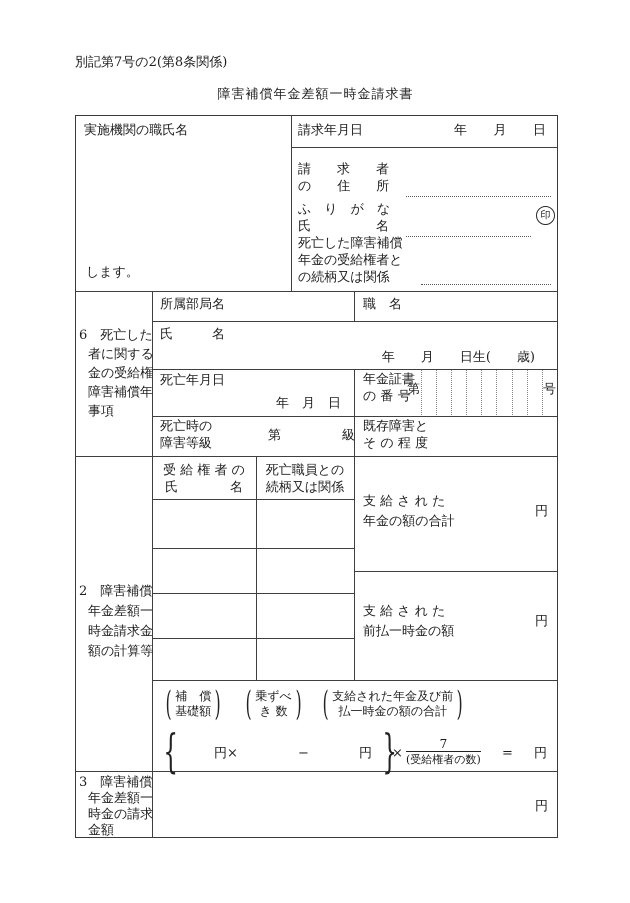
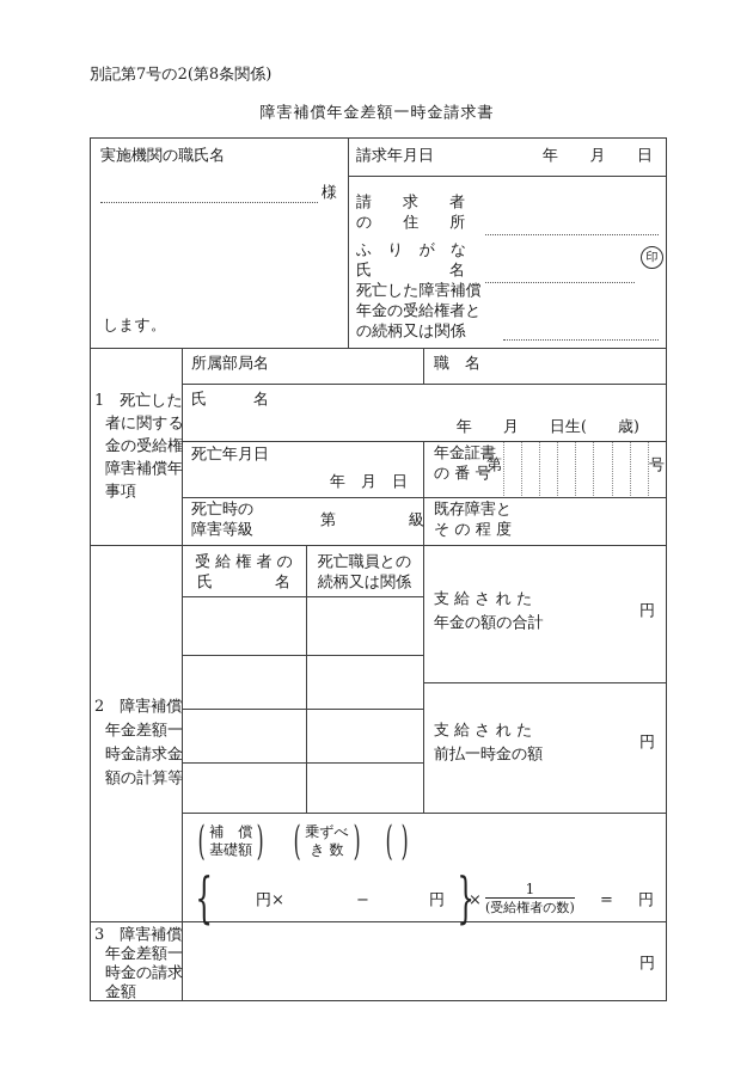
  別記第7号の2(第8条関係)
  障害補償年金差額一時金請求書
  実施機関の職氏名
+ 様
  します。
  請求年月日
  年
  月
  日
  請 求 者
  の 住 所
  ふ り が な
  氏 名
  印
  死亡した障害補償
  年金の受給権者と
  の続柄又は関係
- 6 死亡した
+ 1 死亡した
  者に関する
  金の受給権
  障害補償年
  事項
  所属部局名
  職 名
  氏 名
  年 月 日生( 歳)
  死亡年月日
  年 月 日
  年金証書
  の 番 号
  第
  号
  死亡時の
  障害等級
  第
  級
  既存障害と
  そ の 程 度
  2 障害補償
  年金差額一
  時金請求金
  額の計算等
  受 給 権 者 の
  氏 名
  死亡職員との
  続柄又は関係
  支 給 さ れ た
  年金の額の合計
  円
  支 給 さ れ た
  前払一時金の額
  円
  (
  補 償
  基礎額
  )
  (
  乗ずべ
  き 数
  )
  (
- 支給された年金及び前
- 払一時金の額の合計
  )
  {
  円×
  −
  円
  }
  ×
- 7
+ 1
  (受給権者の数)
  =
  円
  3 障害補償
  年金差額一
  時金の請求
  金額
  円
